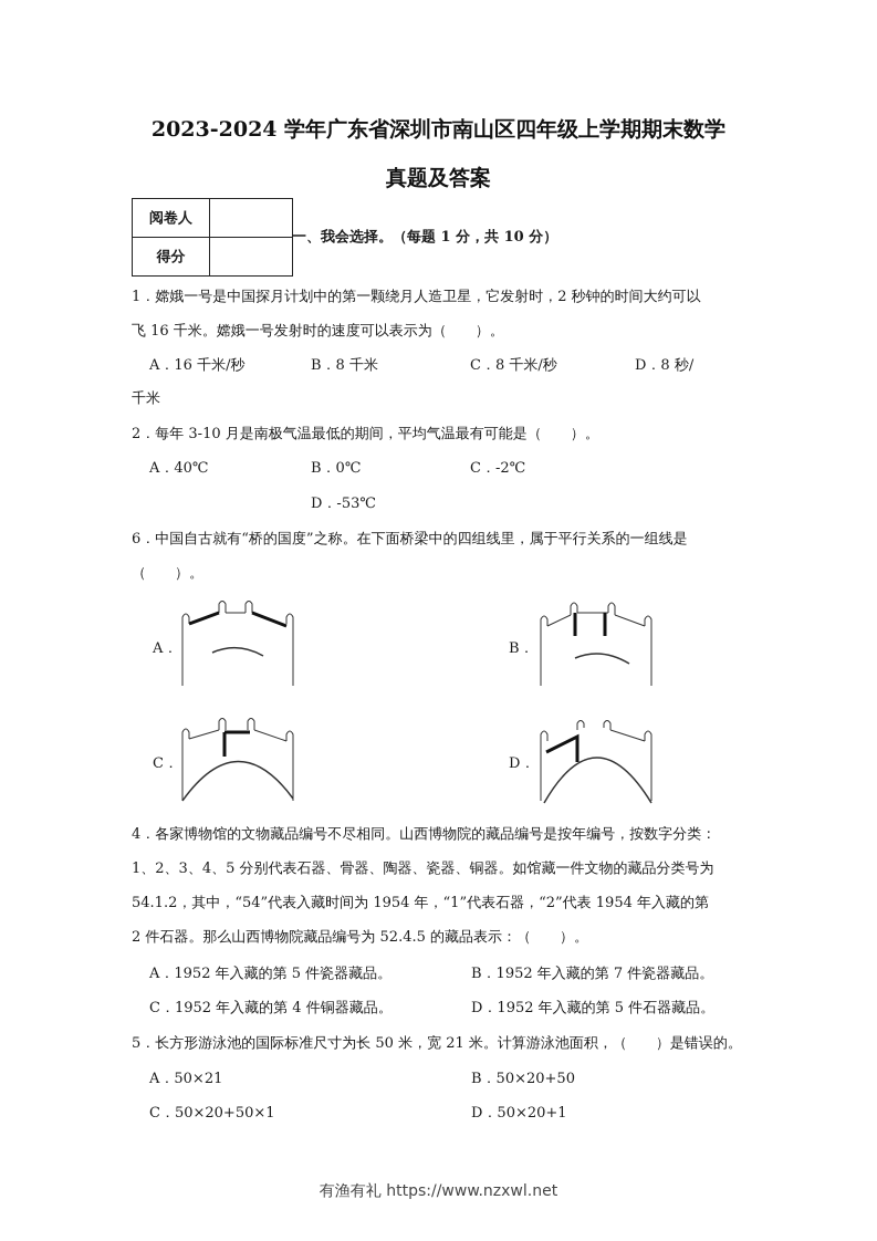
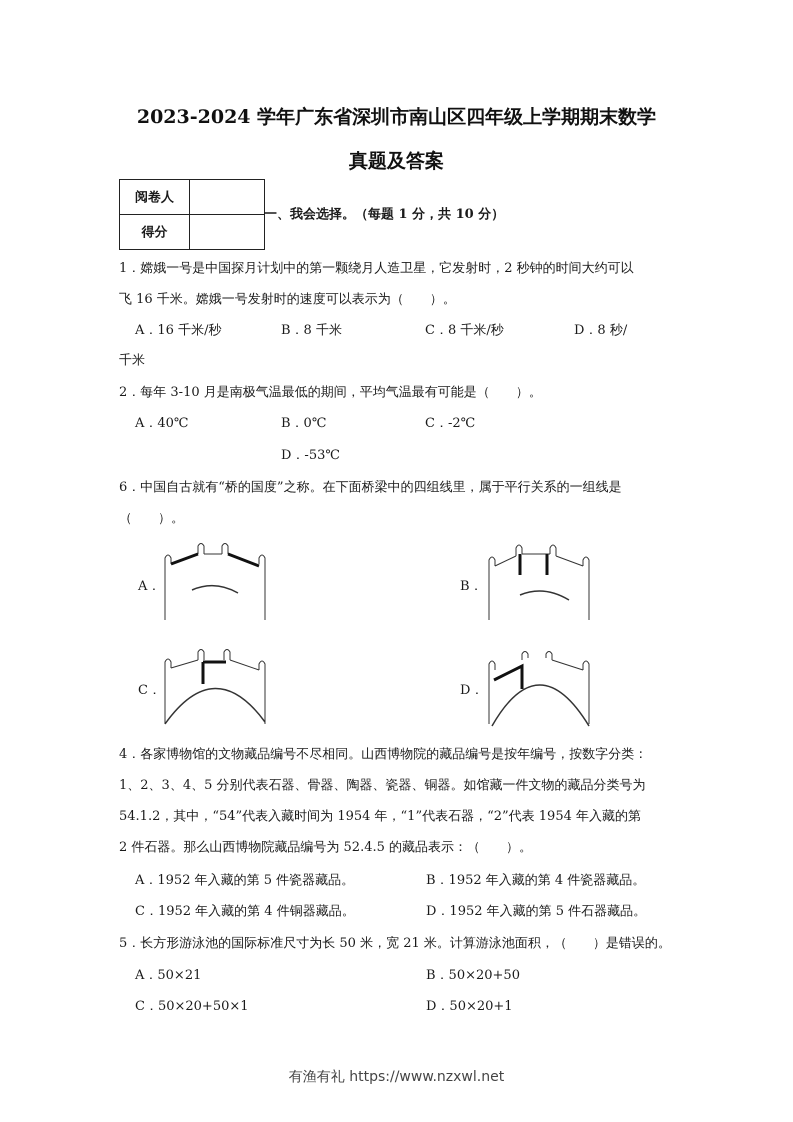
  2023-2024 学年广东省深圳市南山区四年级上学期期末数学
  真题及答案
  阅卷人
  得分
  一、我会选择。（每题 1 分，共 10 分）
  1．嫦娥一号是中国探月计划中的第一颗绕月人造卫星，它发射时，2 秒钟的时间大约可以
  飞 16 千米。嫦娥一号发射时的速度可以表示为（ ）。
  A．16 千米/秒
  B．8 千米
  C．8 千米/秒
  D．8 秒/
  千米
  2．每年 3-10 月是南极气温最低的期间，平均气温最有可能是（ ）。
  A．40℃
  B．0℃
  C．-2℃
  D．-53℃
  6．中国自古就有“桥的国度”之称。在下面桥梁中的四组线里，属于平行关系的一组线是
  （ ）。
  A．
  B．
  C．
  D．
  4．各家博物馆的文物藏品编号不尽相同。山西博物院的藏品编号是按年编号，按数字分类：
  1、2、3、4、5 分别代表石器、骨器、陶器、瓷器、铜器。如馆藏一件文物的藏品分类号为
  54.1.2，其中，“54”代表入藏时间为 1954 年，“1”代表石器，“2”代表 1954 年入藏的第
  2 件石器。那么山西博物院藏品编号为 52.4.5 的藏品表示：（ ）。
  A．1952 年入藏的第 5 件瓷器藏品。
- B．1952 年入藏的第 7 件瓷器藏品。
+ B．1952 年入藏的第 4 件瓷器藏品。
  C．1952 年入藏的第 4 件铜器藏品。
  D．1952 年入藏的第 5 件石器藏品。
  5．长方形游泳池的国际标准尺寸为长 50 米，宽 21 米。计算游泳池面积，（ ）是错误的。
  A．50×21
  B．50×20+50
  C．50×20+50×1
  D．50×20+1
  有渔有礼 https://www.nzxwl.net
